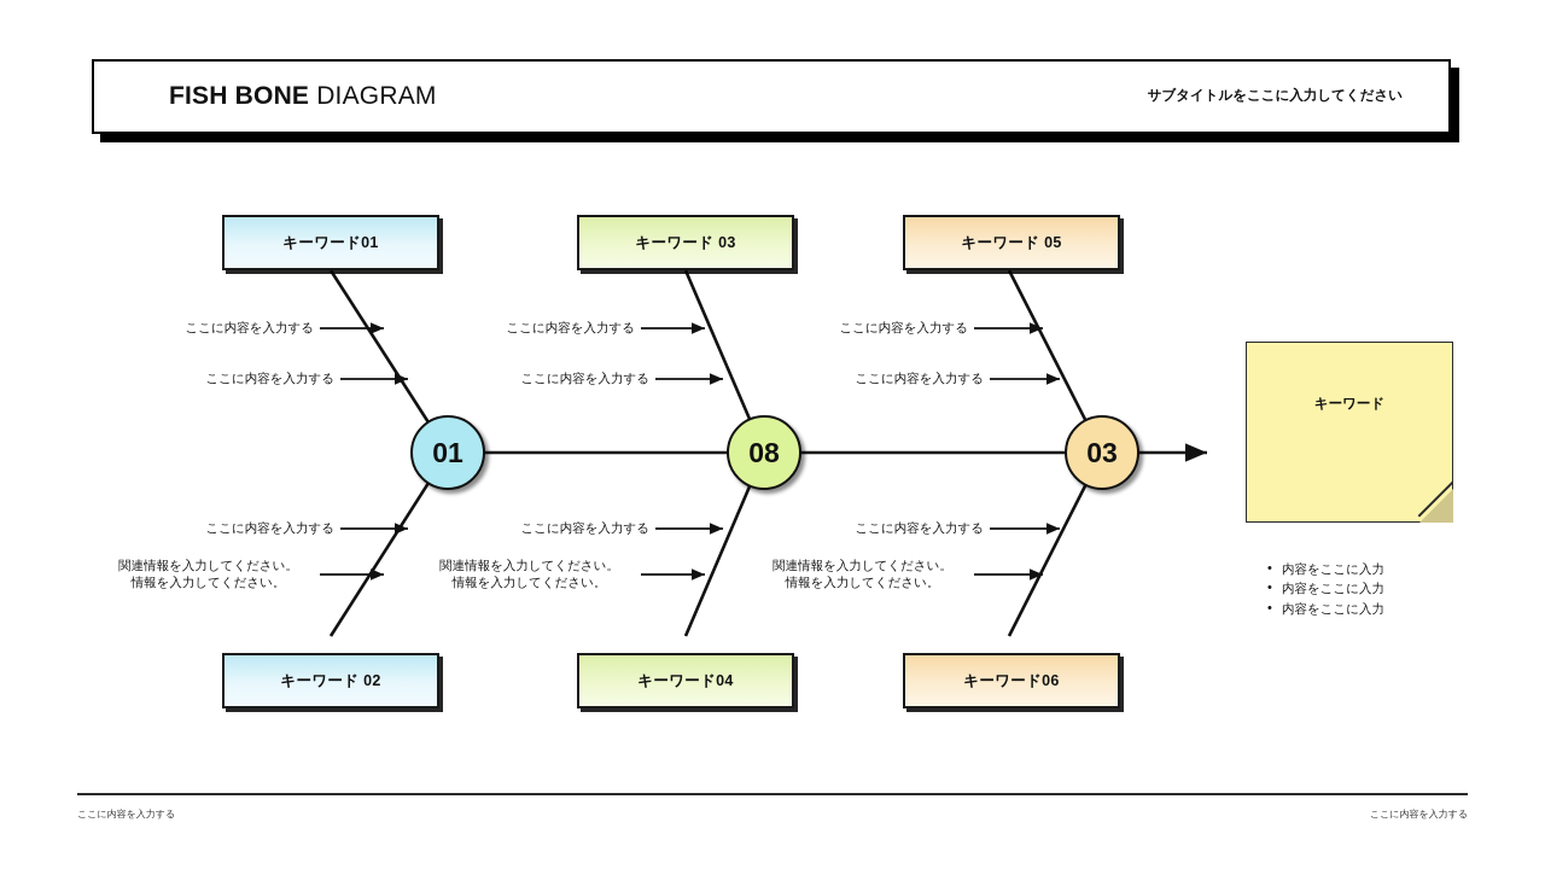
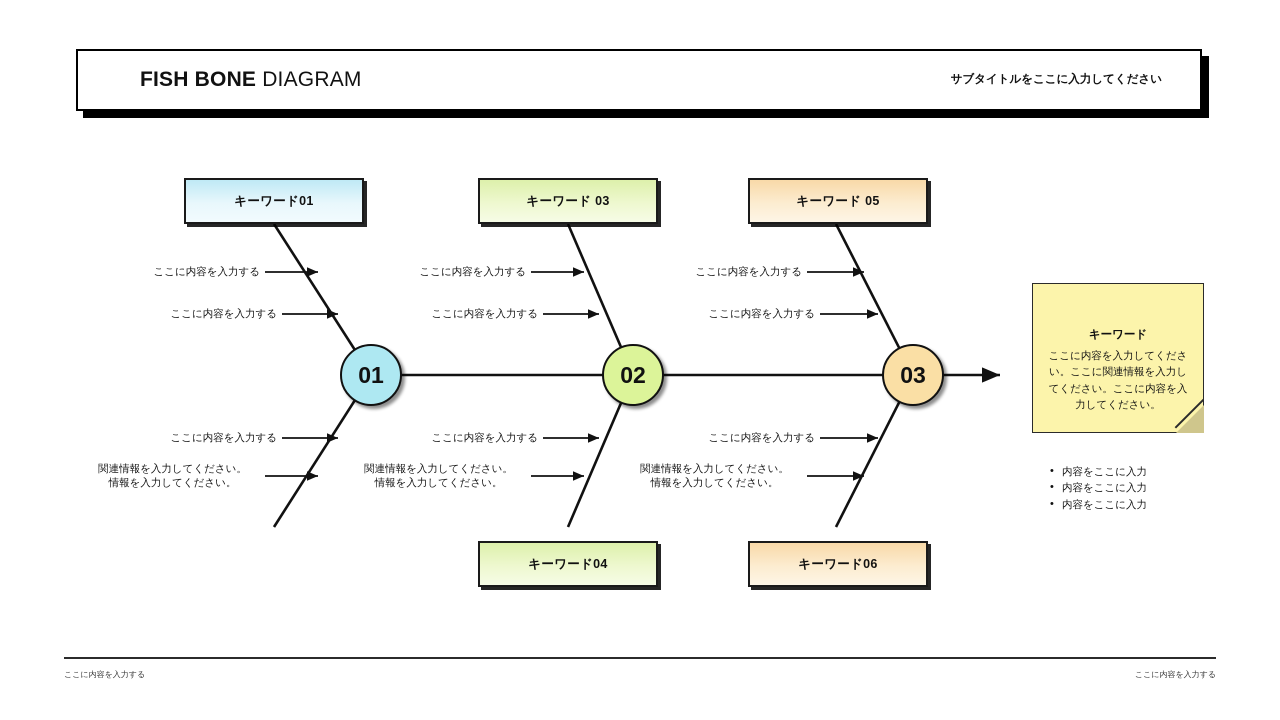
  FISH BONE DIAGRAM
  サブタイトルをここに入力してください
  キーワード01
  キーワード 03
  キーワード 05
- キーワード 02
  キーワード04
  キーワード06
  01
- 08
+ 02
  03
  ここに内容を入力する
  ここに内容を入力する
  ここに内容を入力する
  関連情報を入力してください。
  情報を入力してください。
  ここに内容を入力する
  ここに内容を入力する
  ここに内容を入力する
  関連情報を入力してください。
  情報を入力してください。
  ここに内容を入力する
  ここに内容を入力する
  ここに内容を入力する
  関連情報を入力してください。
  情報を入力してください。
  キーワード
+ ここに内容を入力してください。ここに関連情報を入力してください。ここに内容を入力してください。
  内容をここに入力
  内容をここに入力
  内容をここに入力
  ここに内容を入力する
  ここに内容を入力する
